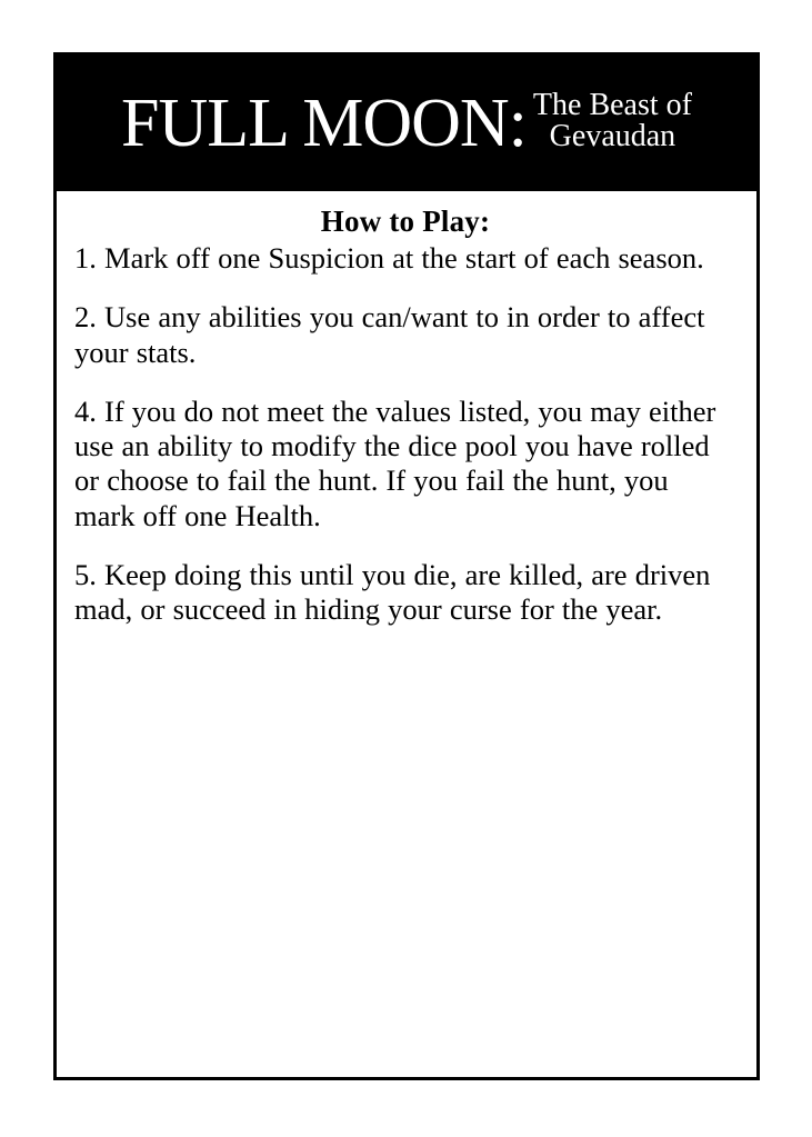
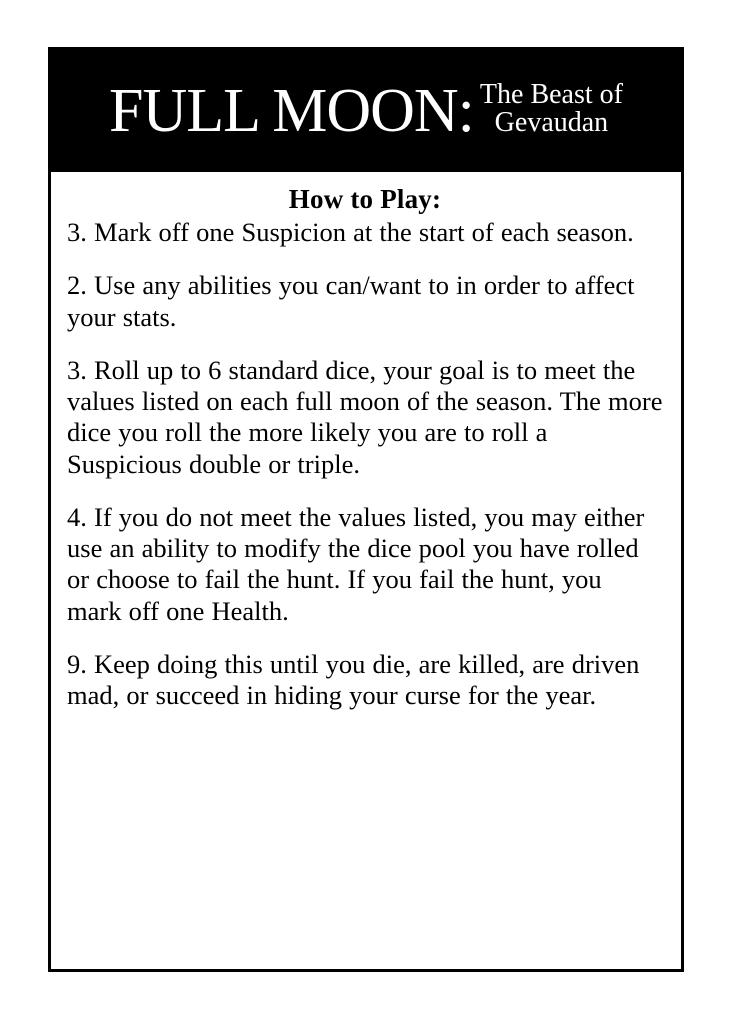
  FULL MOON:
  The Beast of
  Gevaudan
  How to Play:
- 1. Mark off one Suspicion at the start of each season.
+ 3. Mark off one Suspicion at the start of each season.
  2. Use any abilities you can/want to in order to affect your stats.
+ 3. Roll up to 6 standard dice, your goal is to meet the values listed on each full moon of the season. The more dice you roll the more likely you are to roll a Suspicious double or triple.
  4. If you do not meet the values listed, you may either use an ability to modify the dice pool you have rolled or choose to fail the hunt. If you fail the hunt, you mark off one Health.
- 5. Keep doing this until you die, are killed, are driven mad, or succeed in hiding your curse for the year.
+ 9. Keep doing this until you die, are killed, are driven mad, or succeed in hiding your curse for the year.
